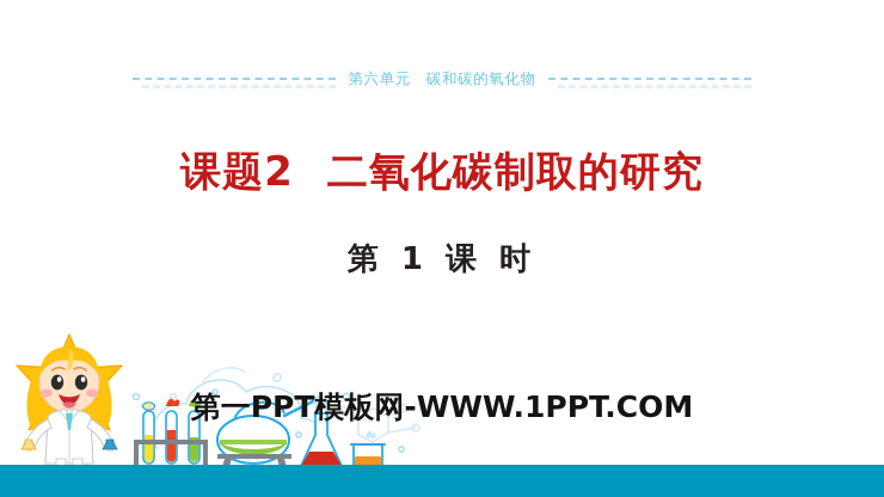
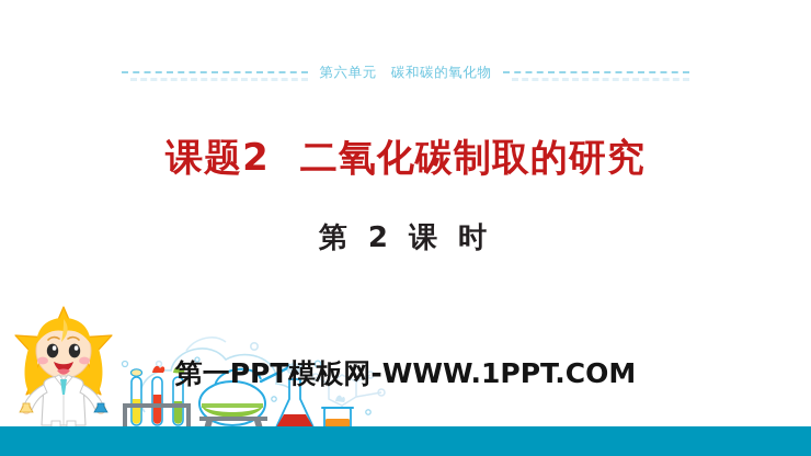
  第六单元 碳和碳的氧化物
  课题2 二氧化碳制取的研究
- 第 1 课 时
+ 第 2 课 时
  第一PPT模板网-WWW.1PPT.COM
